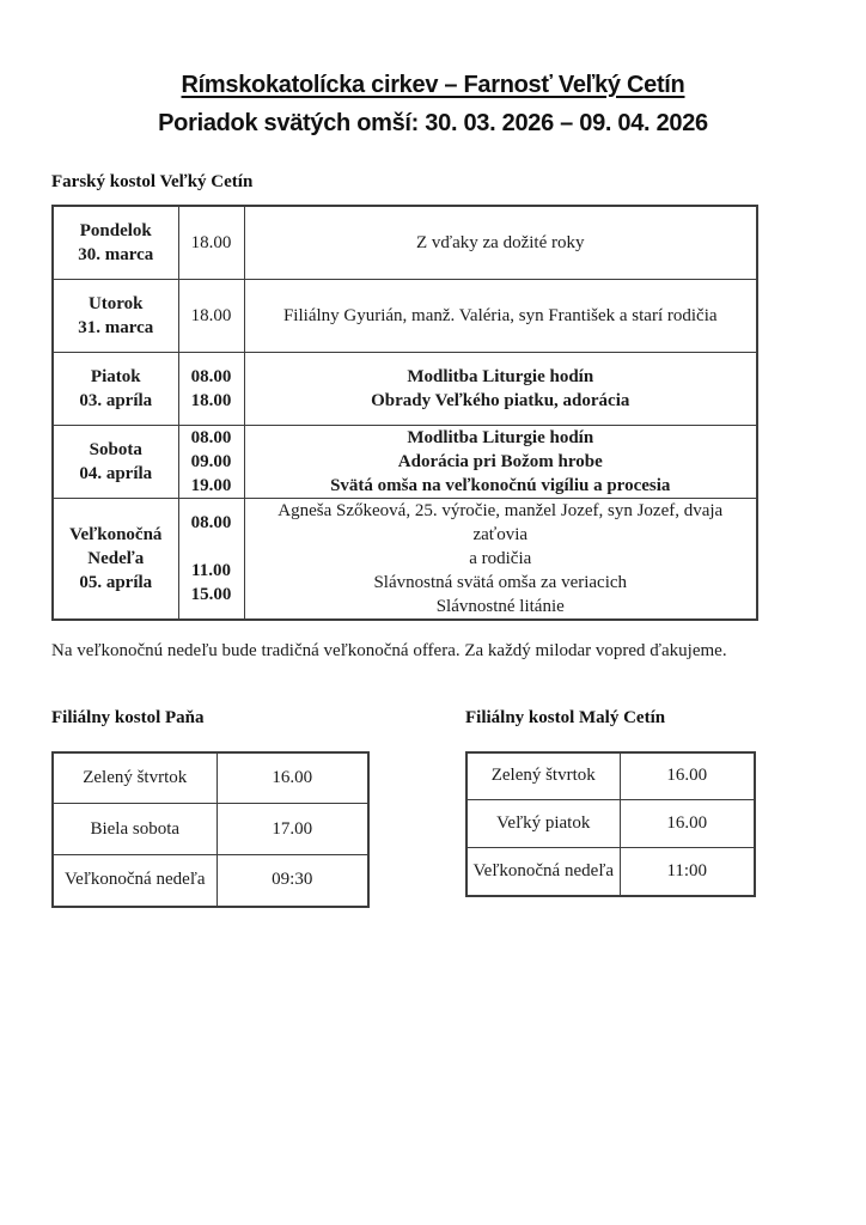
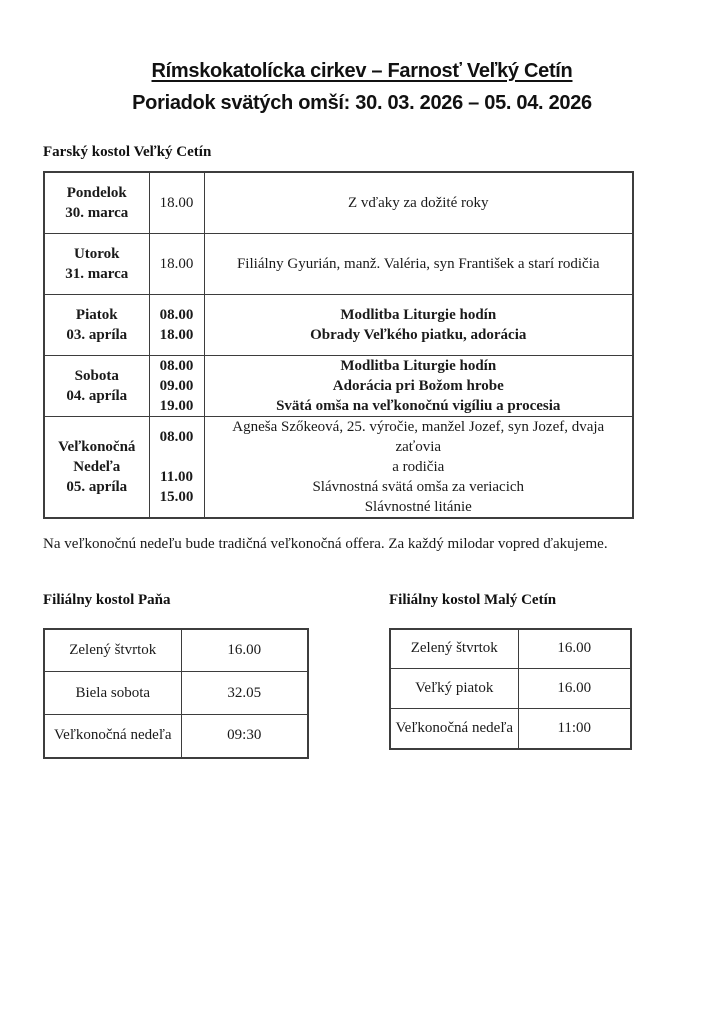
  Rímskokatolícka cirkev – Farnosť Veľký Cetín
- Poriadok svätých omší: 30. 03. 2026 – 09. 04. 2026
+ Poriadok svätých omší: 30. 03. 2026 – 05. 04. 2026
  Farský kostol Veľký Cetín
  Pondelok 30. marca	18.00	Z vďaky za dožité roky
  Utorok 31. marca	18.00	Filiálny Gyurián, manž. Valéria, syn František a starí rodičia
  Piatok 03. apríla	08.00 18.00	Modlitba Liturgie hodín Obrady Veľkého piatku, adorácia
  Sobota 04. apríla	08.00 09.00 19.00	Modlitba Liturgie hodín Adorácia pri Božom hrobe Svätá omša na veľkonočnú vigíliu a procesia
  Veľkonočná Nedeľa 05. apríla	08.00 11.00 15.00	Agneša Szőkeová, 25. výročie, manžel Jozef, syn Jozef, dvaja zaťovia a rodičia Slávnostná svätá omša za veriacich Slávnostné litánie
  Na veľkonočnú nedeľu bude tradičná veľkonočná offera. Za každý milodar vopred ďakujeme.
  Filiálny kostol Paňa
  Zelený štvrtok	16.00
- Biela sobota	17.00
+ Biela sobota	32.05
  Veľkonočná nedeľa	09:30
  Filiálny kostol Malý Cetín
  Zelený štvrtok	16.00
  Veľký piatok	16.00
  Veľkonočná nedeľa	11:00
